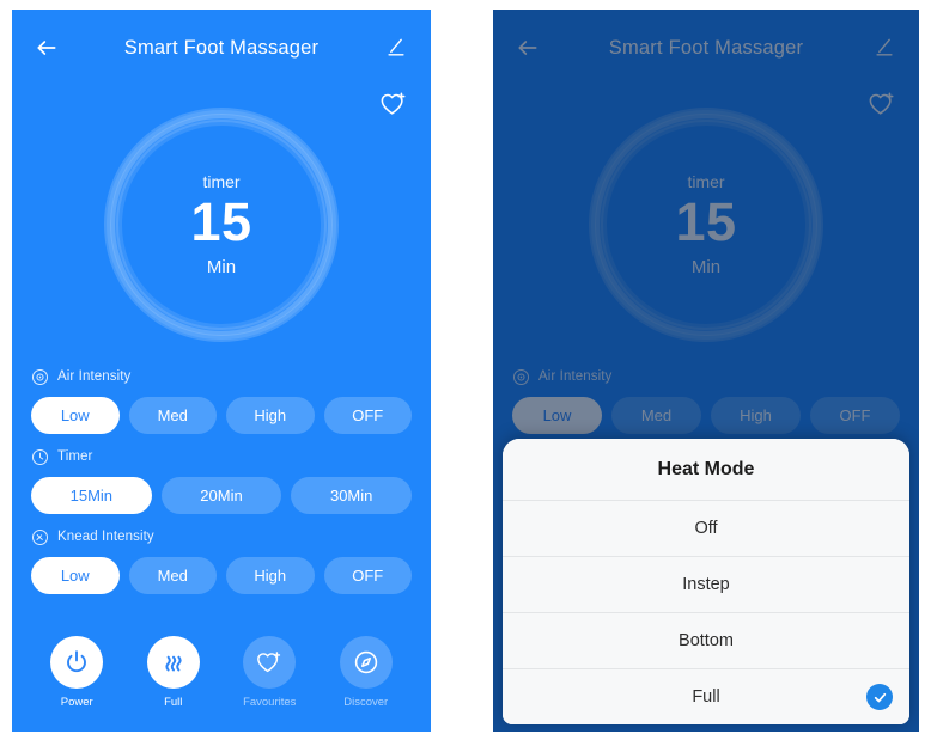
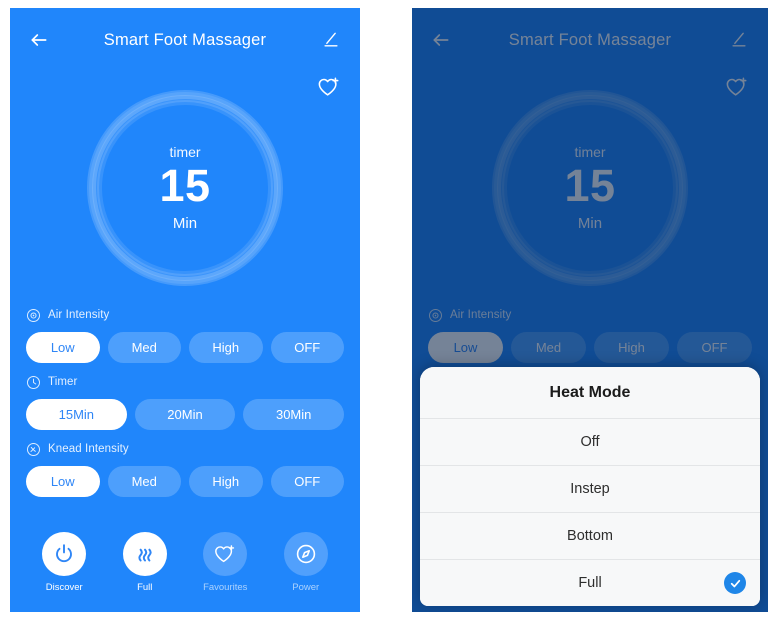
  Smart Foot Massager
  timer
  15
  Min
  Air Intensity
  Low
  Med
  High
  OFF
  Timer
  15Min
  20Min
  30Min
  Knead Intensity
  Low
  Med
  High
  OFF
- Power
+ Discover
  Full
  Favourites
- Discover
+ Power
  Smart Foot Massager
  timer
  15
  Min
  Air Intensity
  Low
  Med
  High
  OFF
  Heat Mode
  Off
  Instep
  Bottom
  Full
